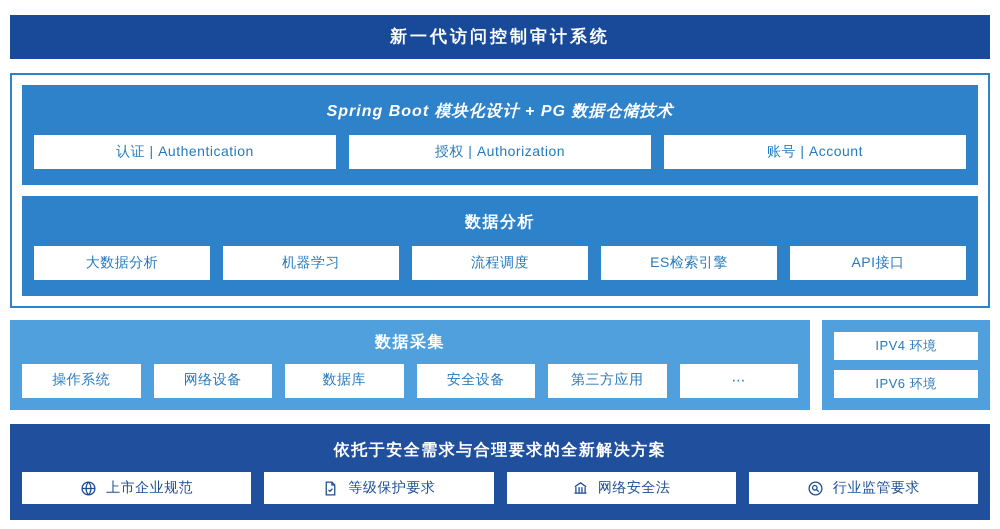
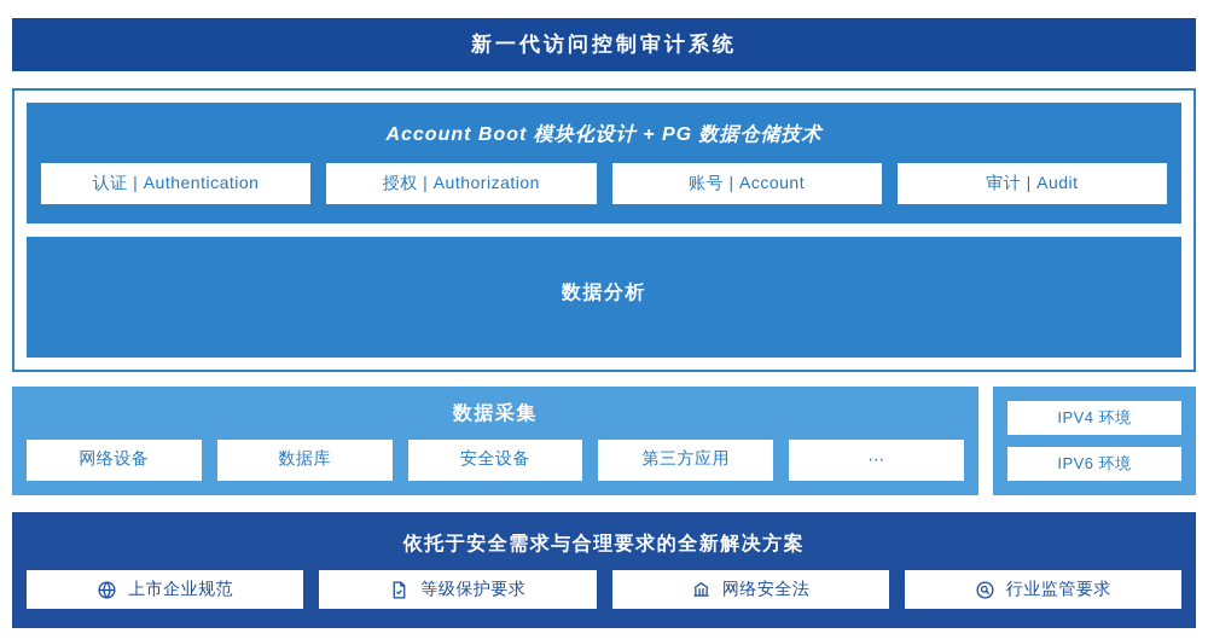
  新一代访问控制审计系统
- Spring Boot 模块化设计 + PG 数据仓储技术
+ Account Boot 模块化设计 + PG 数据仓储技术
  认证 | Authentication
  授权 | Authorization
  账号 | Account
+ 审计 | Audit
  数据分析
- 大数据分析
- 机器学习
- 流程调度
- ES检索引擎
- API接口
  数据采集
- 操作系统
  网络设备
  数据库
  安全设备
  第三方应用
  ⋯
  IPV4 环境
  IPV6 环境
  依托于安全需求与合理要求的全新解决方案
  上市企业规范
  等级保护要求
  网络安全法
  行业监管要求
